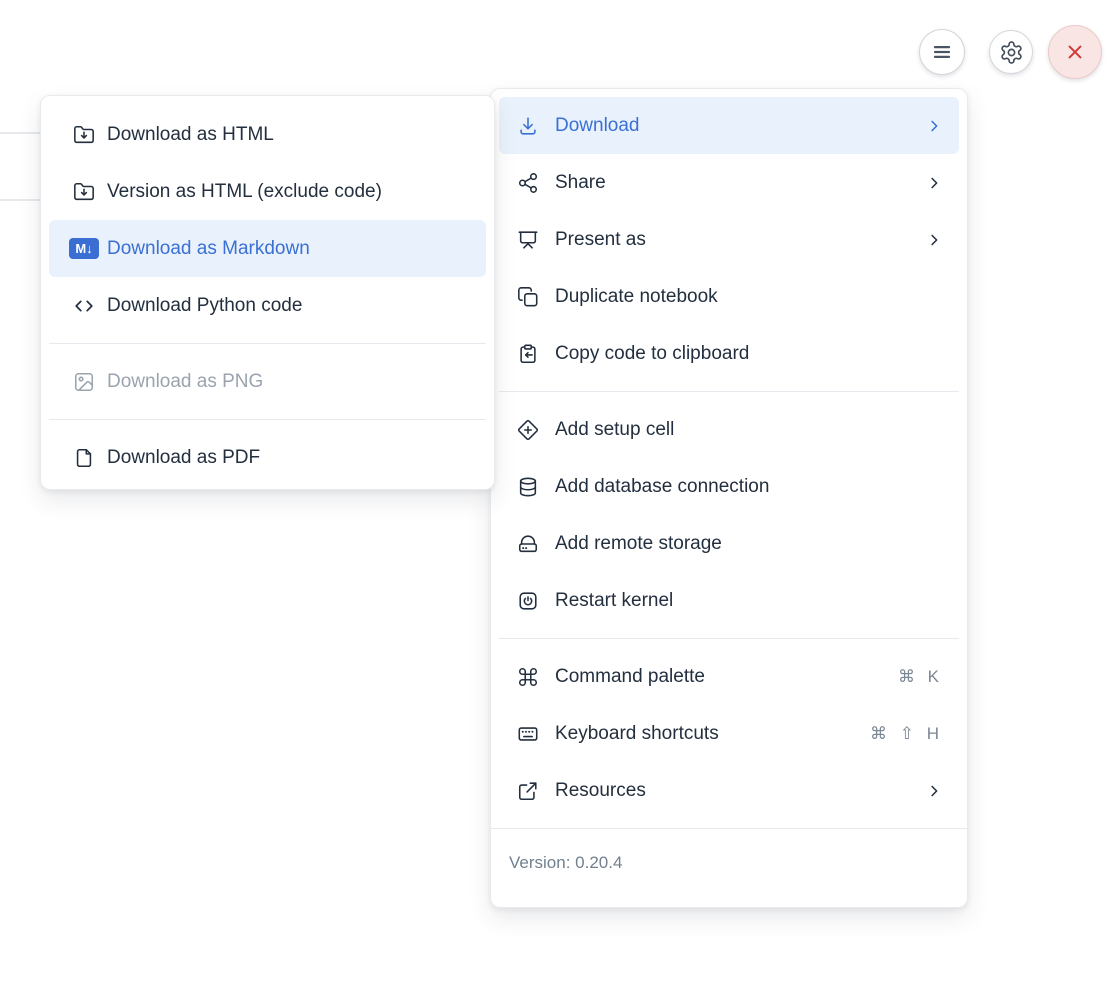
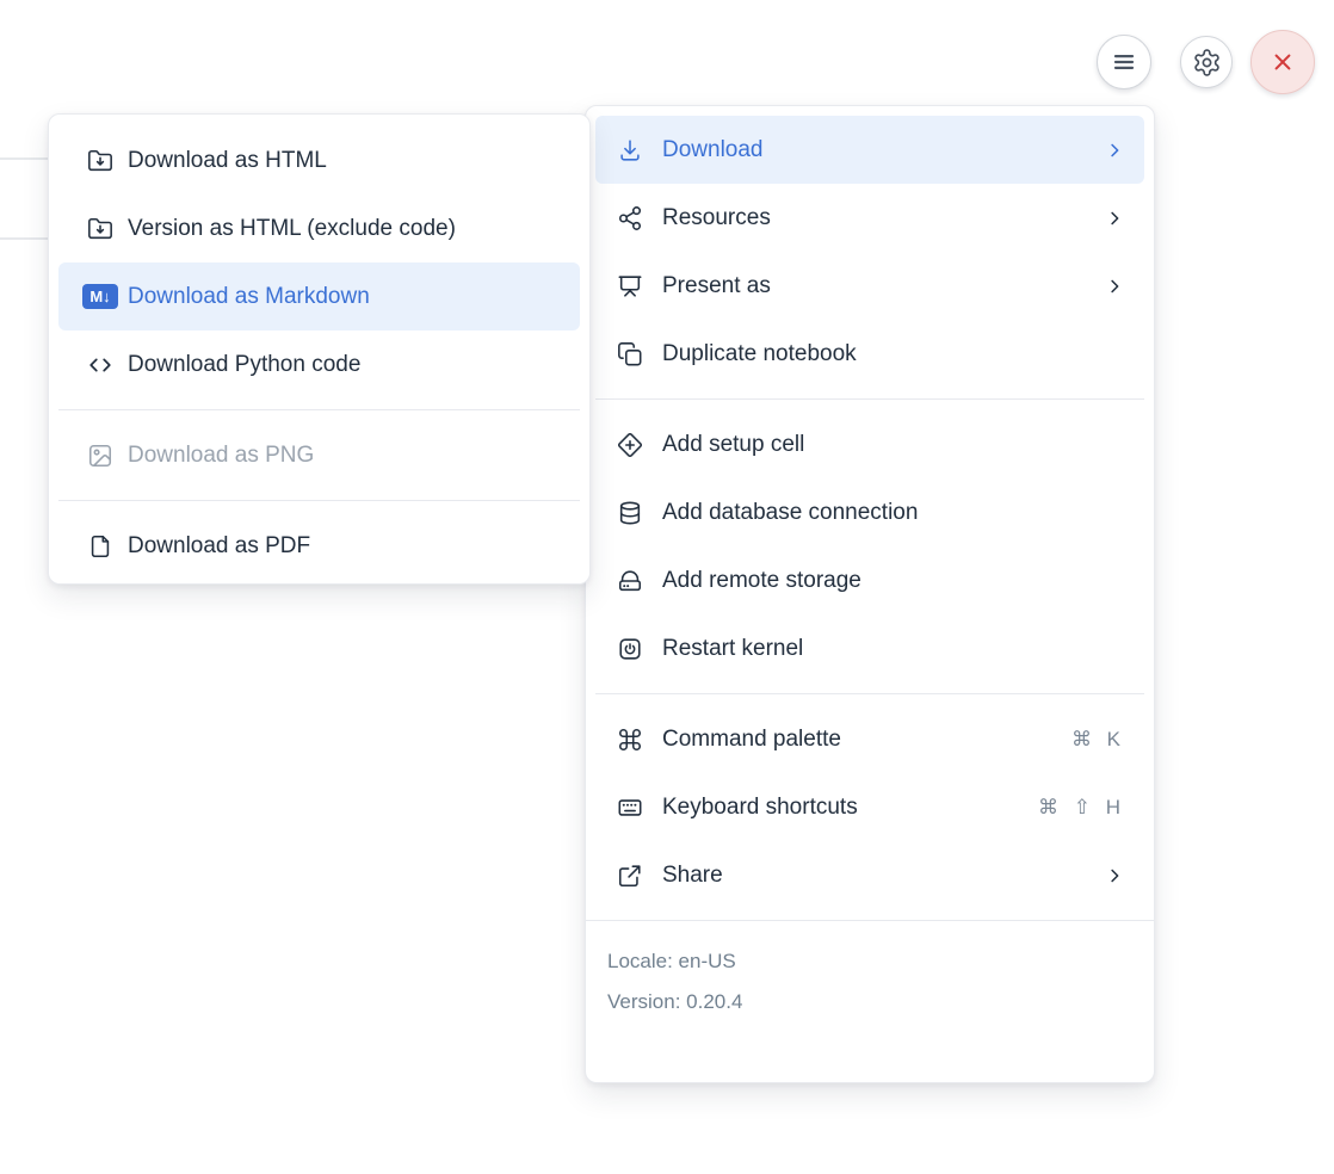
  Download
- Share
+ Resources
  Present as
  Duplicate notebook
- Copy code to clipboard
  Add setup cell
  Add database connection
  Add remote storage
  Restart kernel
  Command palette
  ⌘ K
  Keyboard shortcuts
  ⌘ ⇧ H
- Resources
+ Share
+ Locale: en-US
  Version: 0.20.4
  Download as HTML
  Version as HTML (exclude code)
  M↓
  Download as Markdown
  Download Python code
  Download as PNG
  Download as PDF
